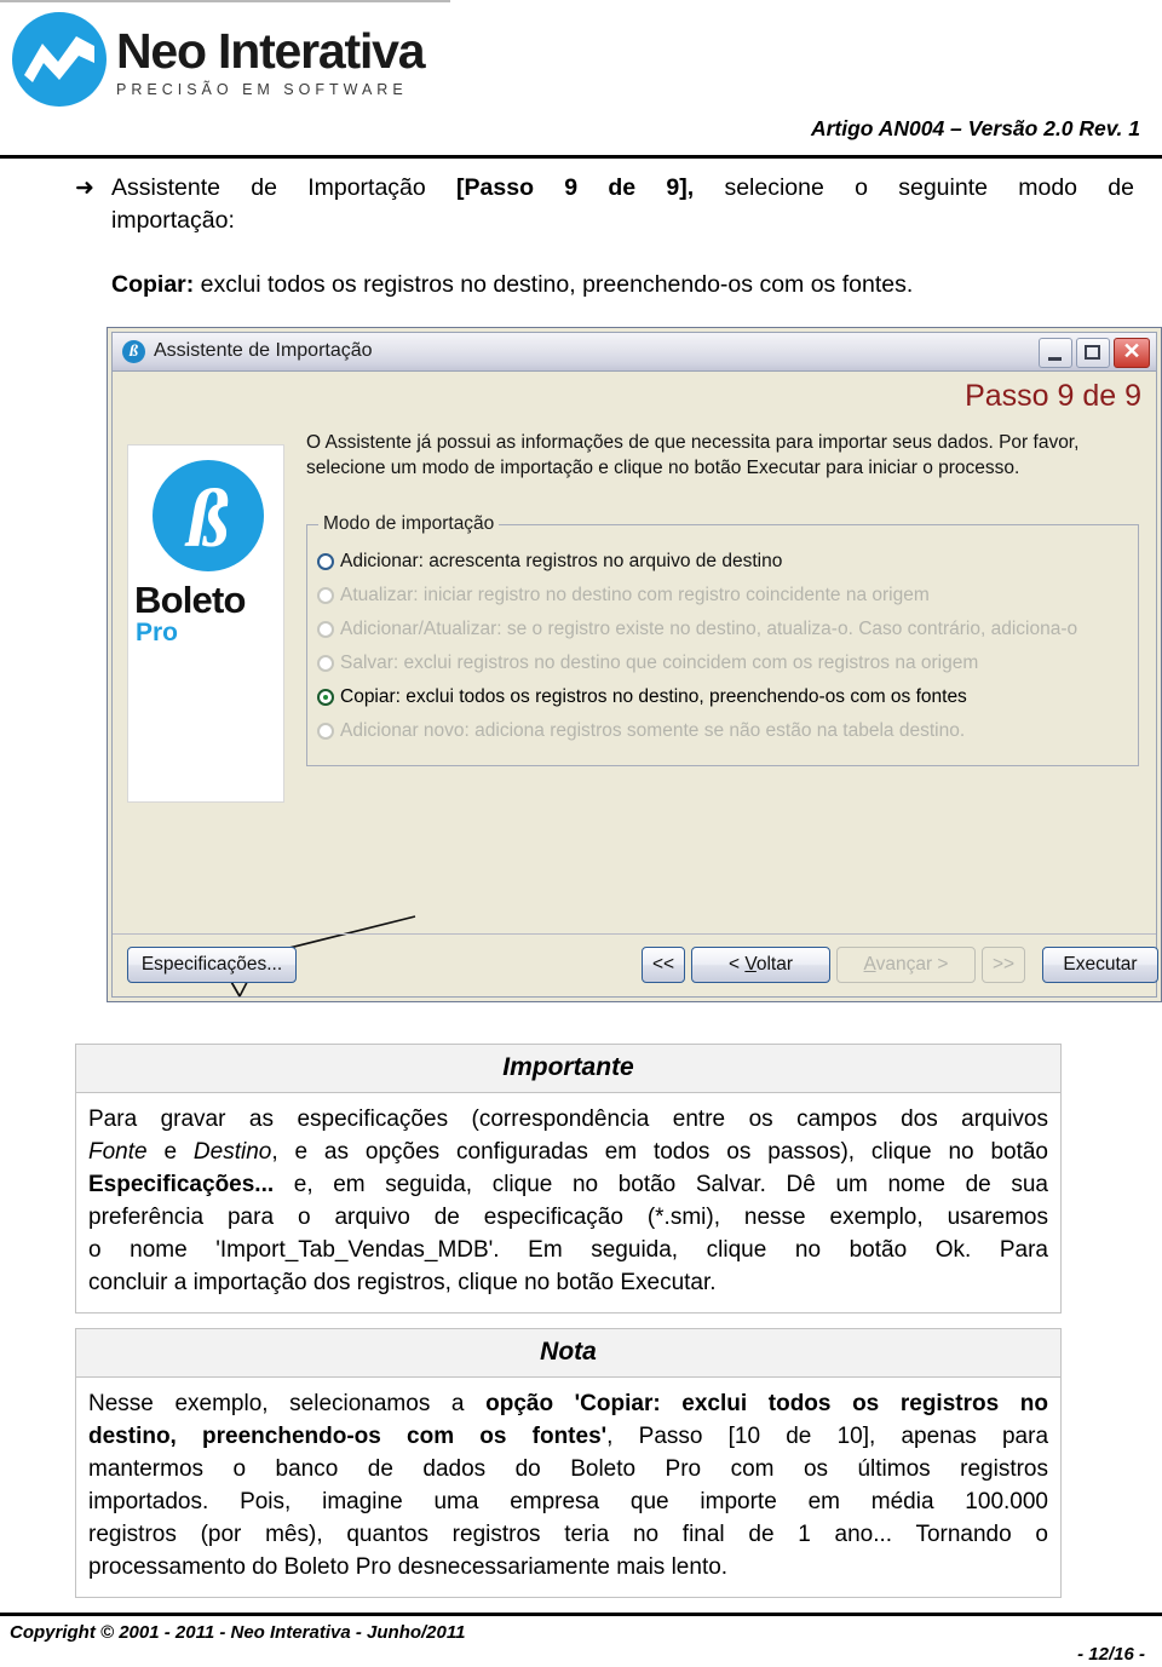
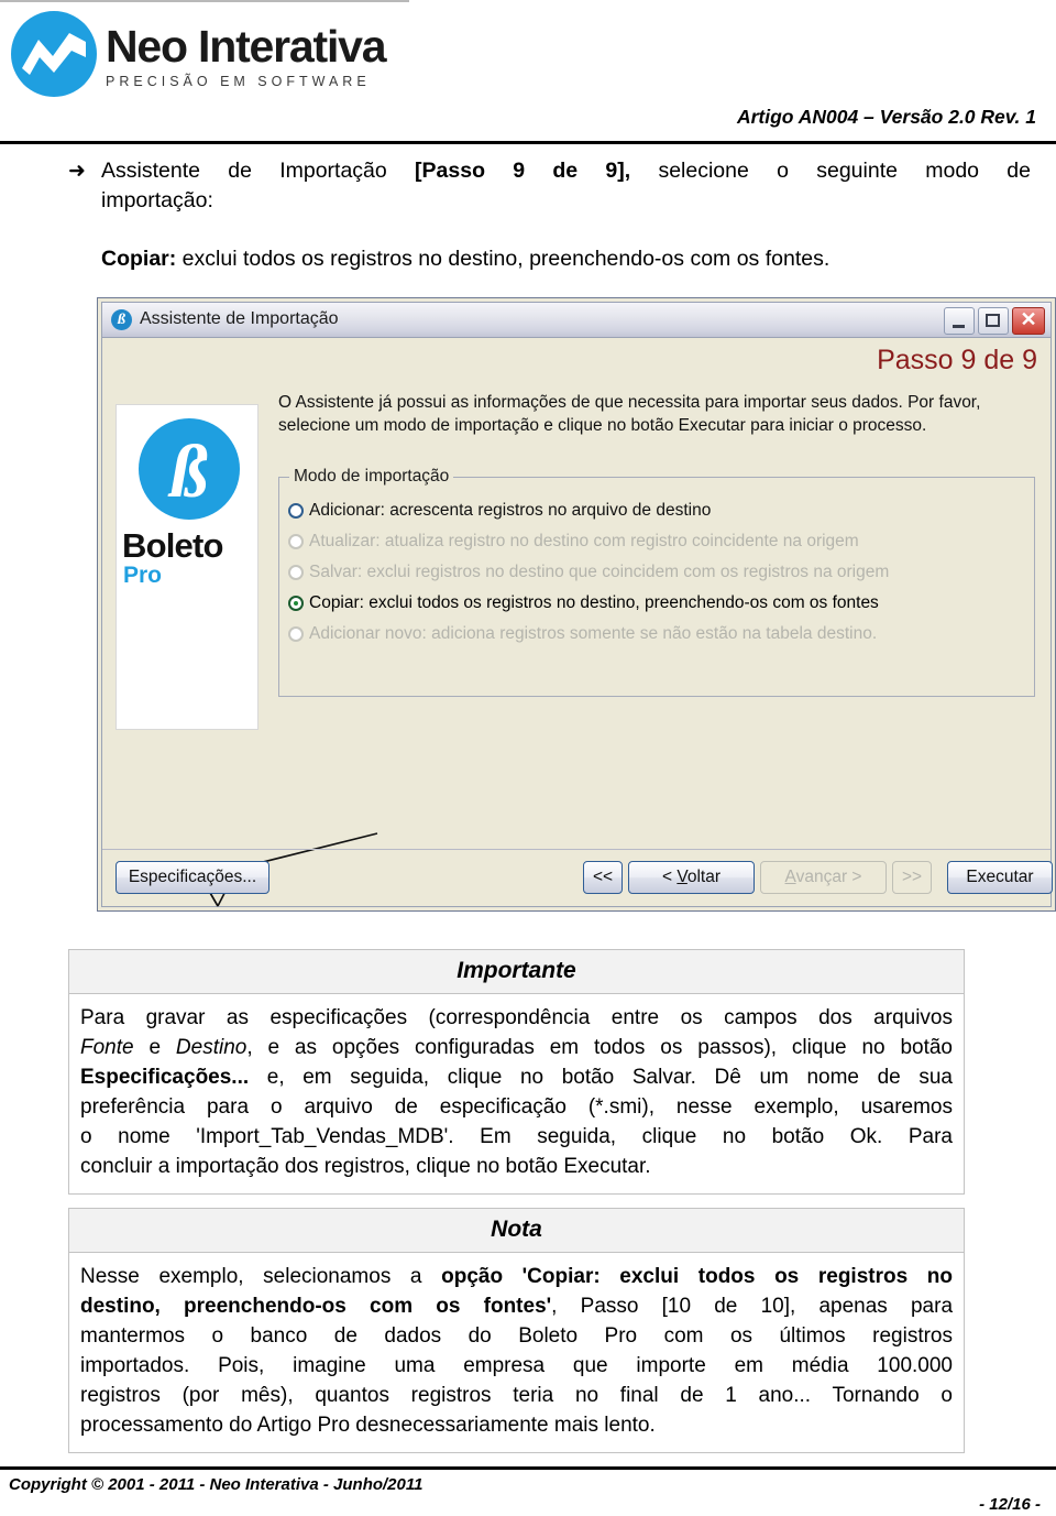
  Neo Interativa
  PRECISÃO EM SOFTWARE
  Artigo AN004 – Versão 2.0 Rev. 1
  ➜
  Assistente de Importação [Passo 9 de 9], selecione o seguinte modo de
  importação:
  Copiar: exclui todos os registros no destino, preenchendo-os com os fontes.
  ß
  Assistente de Importação
  ✕
  Passo 9 de 9
  O Assistente já possui as informações de que necessita para importar seus dados. Por favor, selecione um modo de importação e clique no botão Executar para iniciar o processo.
  ß
  Boleto
  Pro
  Modo de importação
  Adicionar: acrescenta registros no arquivo de destino
- Atualizar: iniciar registro no destino com registro coincidente na origem
+ Atualizar: atualiza registro no destino com registro coincidente na origem
- Adicionar/Atualizar: se o registro existe no destino, atualiza-o. Caso contrário, adiciona-o
  Salvar: exclui registros no destino que coincidem com os registros na origem
  Copiar: exclui todos os registros no destino, preenchendo-os com os fontes
  Adicionar novo: adiciona registros somente se não estão na tabela destino.
  Especificações...
  <<
  < Voltar
  Avançar >
  >>
  Executar
  Importante
  Para gravar as especificações (correspondência entre os campos dos arquivos
  Fonte e Destino, e as opções configuradas em todos os passos), clique no botão
  Especificações... e, em seguida, clique no botão Salvar. Dê um nome de sua
  preferência para o arquivo de especificação (*.smi), nesse exemplo, usaremos
  o nome 'Import_Tab_Vendas_MDB'. Em seguida, clique no botão Ok. Para
  concluir a importação dos registros, clique no botão Executar.
  Nota
  Nesse exemplo, selecionamos a opção 'Copiar: exclui todos os registros no
  destino, preenchendo-os com os fontes', Passo [10 de 10], apenas para
  mantermos o banco de dados do Boleto Pro com os últimos registros
  importados. Pois, imagine uma empresa que importe em média 100.000
  registros (por mês), quantos registros teria no final de 1 ano... Tornando o
- processamento do Boleto Pro desnecessariamente mais lento.
+ processamento do Artigo Pro desnecessariamente mais lento.
  Copyright © 2001 - 2011 - Neo Interativa - Junho/2011
  - 12/16 -
